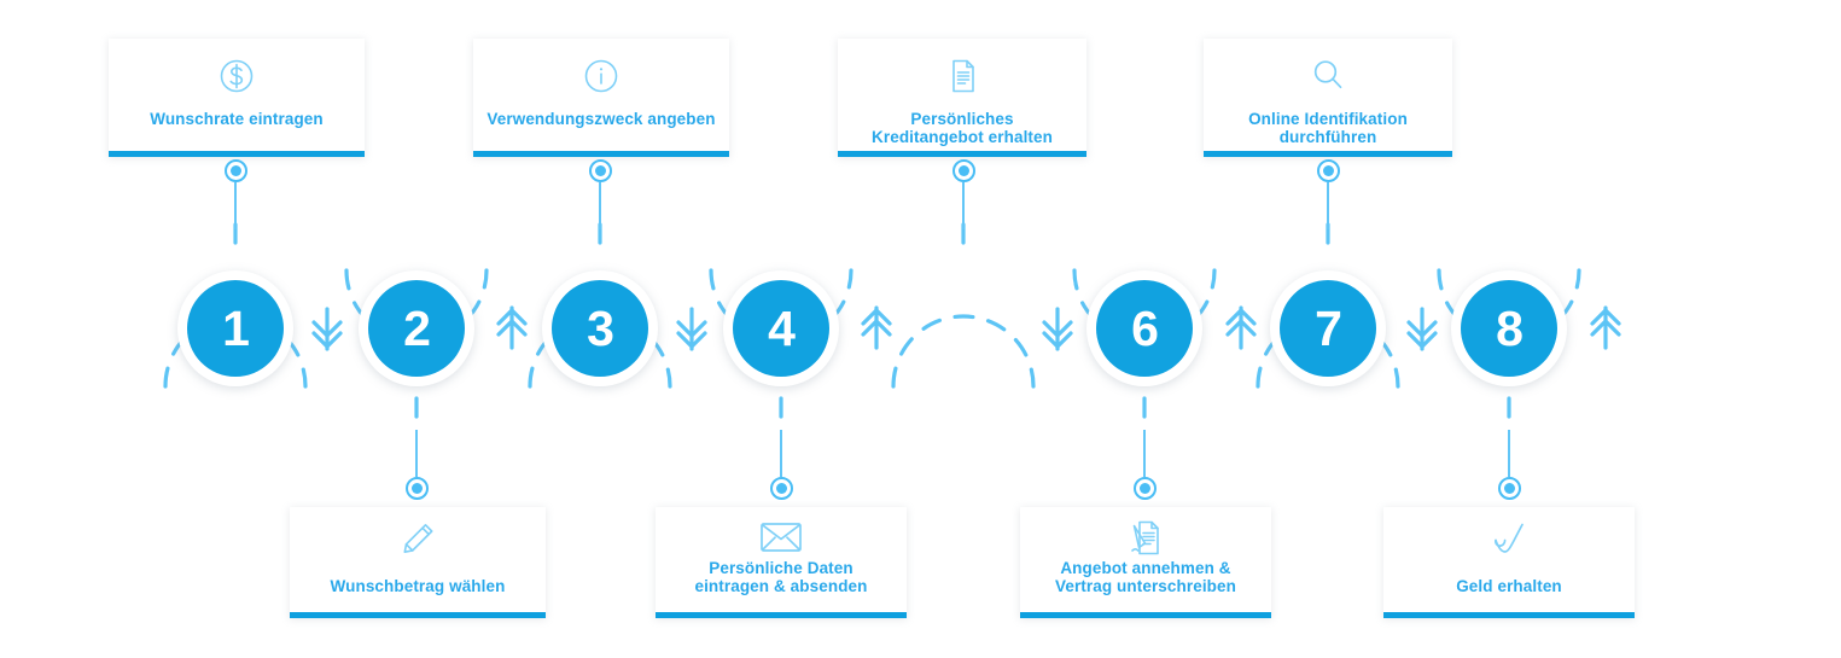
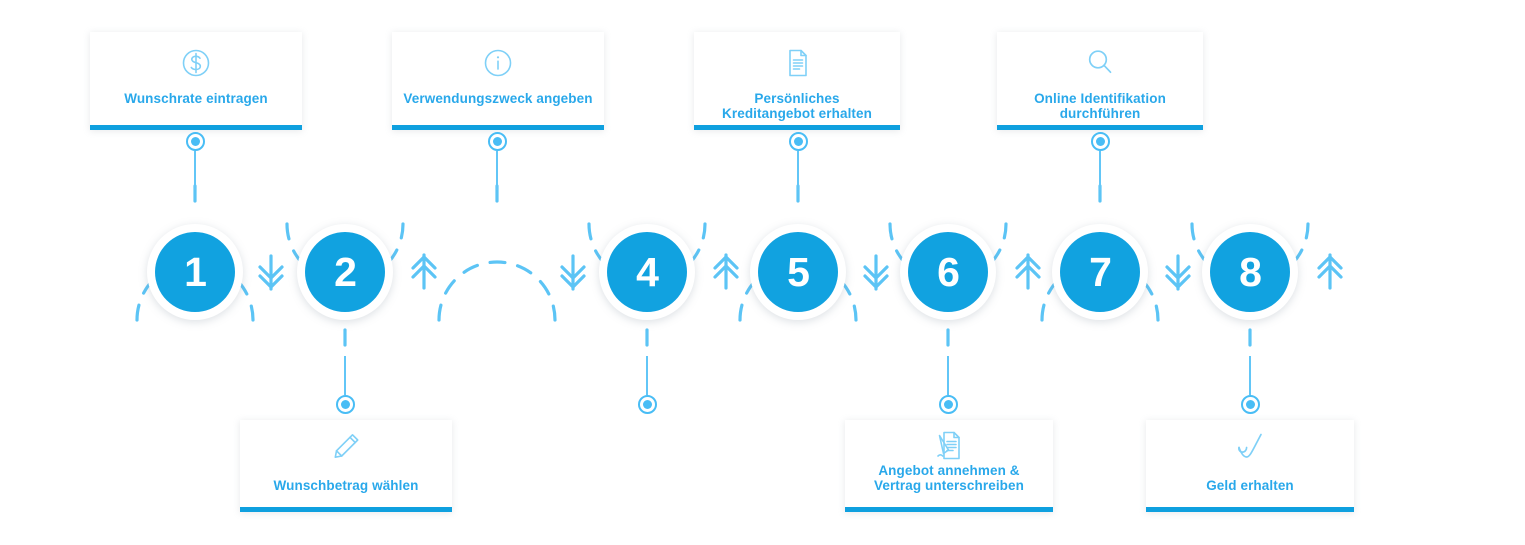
  Wunschrate eintragen
  Verwendungszweck angeben
  Persönliches
  Kreditangebot erhalten
  Online Identifikation
  durchführen
  Wunschbetrag wählen
- Persönliche Daten
- eintragen & absenden
  Angebot annehmen &
  Vertrag unterschreiben
  Geld erhalten
  1
  2
- 3
  4
+ 5
  6
  7
  8
